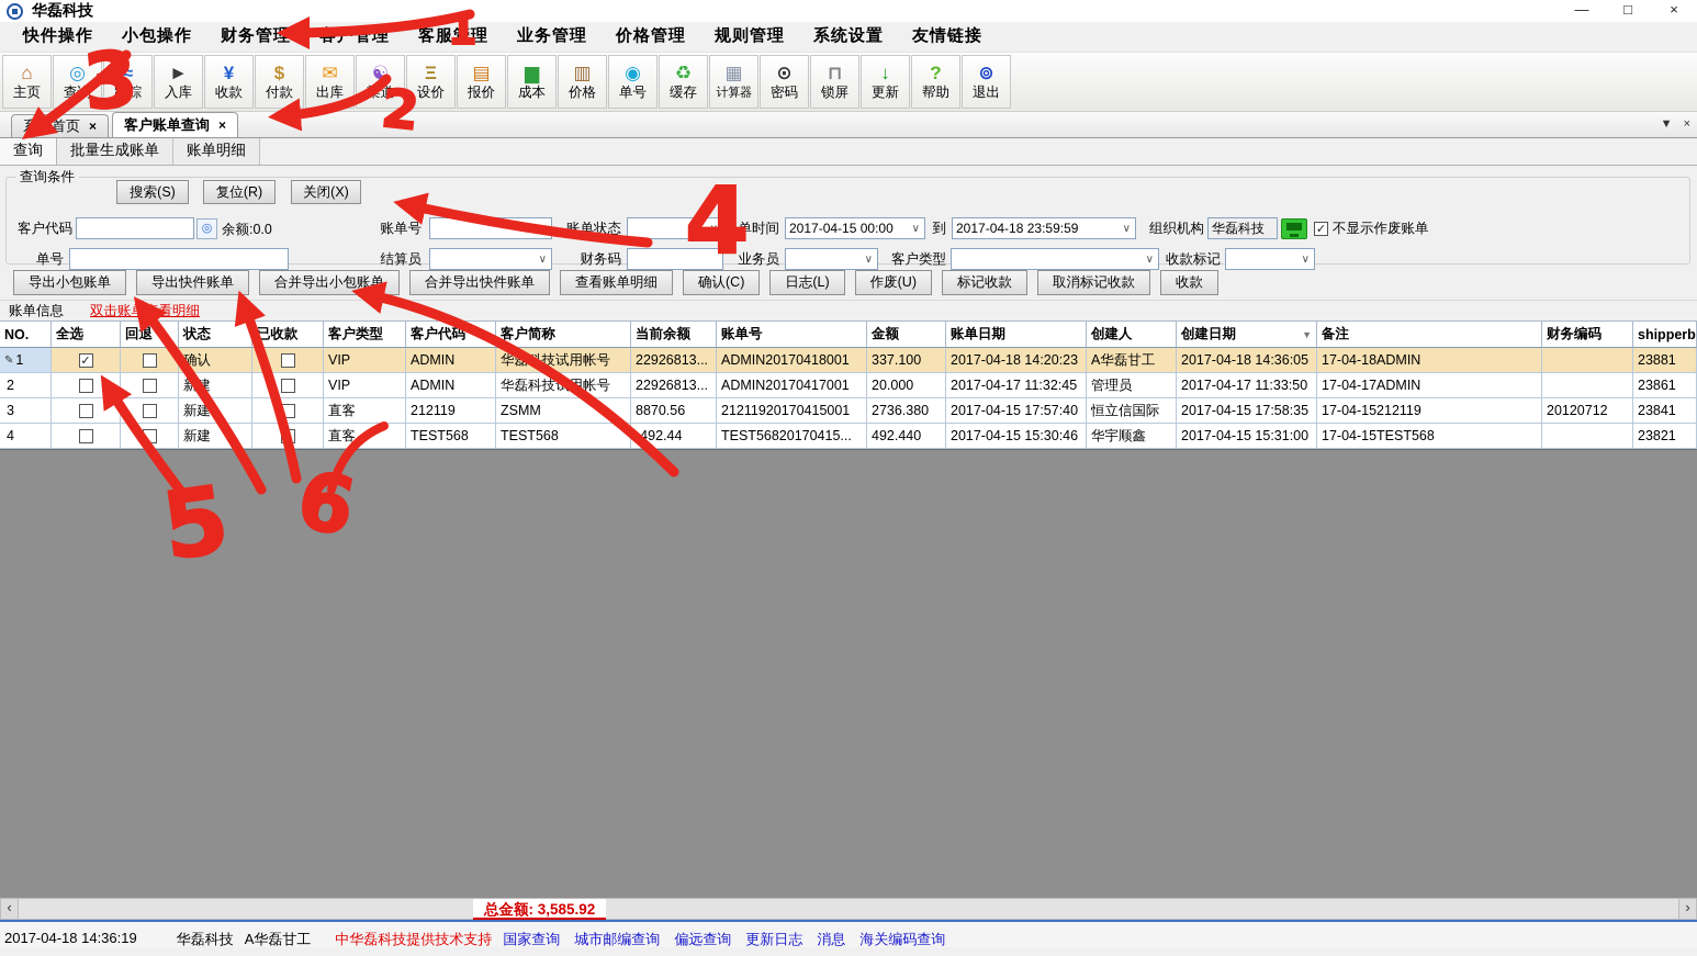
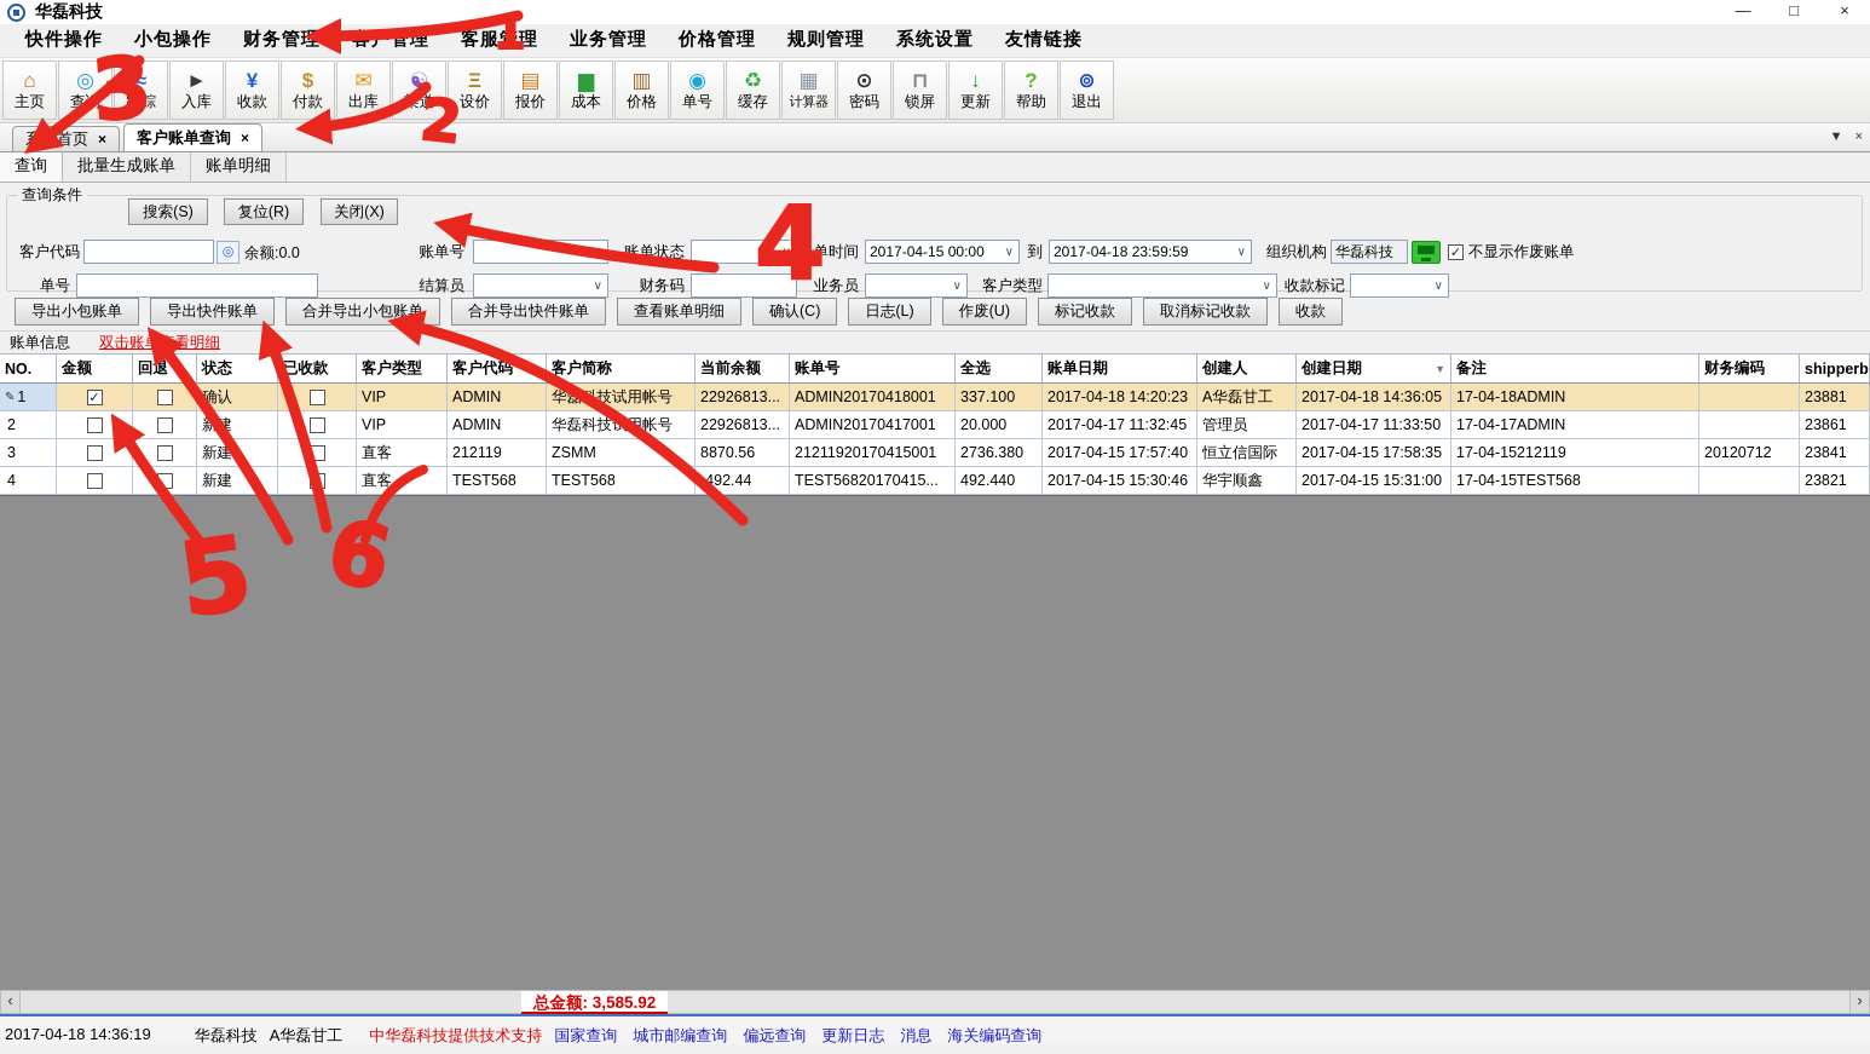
  华磊科技
  —
  □
  ×
  快件操作
  小包操作
  财务管理
  客服管理
  业务管理
  价格管理
  规则管理
  系统设置
  友情链接
  ⌂
  主页
  ◎
  ≈
  跟踪
  ►
  入库
  ¥
  收款
  $
  付款
  ✉
  出库
  ☯
  Ξ
  设价
  ▤
  报价
  ▆
  成本
  ▥
  价格
  ◉
  单号
  ♻
  缓存
  ▦
  计算器
  ⊙
  密码
  ⊓
  锁屏
  ↓
  更新
  ?
  帮助
  ⊚
  退出
  系首页
  ×
  客户账单查询
  ×
  ▼
  ×
  查询
  批量生成账单
  账单明细
  查询条件
  搜索(S)
  复位(R)
  关闭(X)
  客户代码
  ◎
  余额:0.0
  账单号
  账单状态
  ∨
  账单时间
  2017-04-15 00:00
  ∨
  到
  2017-04-18 23:59:59
  ∨
  组织机构
  华磊科技
  ✓
  不显示作废账单
  单号
  结算员
  ∨
  财务码
  业务员
  ∨
  客户类型
  ∨
  收款标记
  ∨
  导出小包账单
  导出快件账单
  合并导出小包账单
  合并导出快件账单
  查看账单明细
  确认(C)
  日志(L)
  作废(U)
  标记收款
  取消标记收款
  收款
  账单信息
  双击账单查看明细
  NO.
- 全选
+ 金额
  回退
  状态
  已收款
  客户类型
  客户代码
  客户简称
  当前余额
  账单号
- 金额
+ 全选
  账单日期
  创建人
  创建日期
  ▼
  备注
  财务编码
  shipperb
  ✎
  1
  ✓
  确认
  VIP
  ADMIN
  华技试用帐号
  22926813...
  ADMIN20170418001
  337.100
  2017-04-18 14:20:23
  A华磊甘工
  2017-04-18 14:36:05
  17-04-18ADMIN
  23881
  2
  新建
  VIP
  ADMIN
  华磊科技帐号
  22926813...
  ADMIN20170417001
  20.000
  2017-04-17 11:32:45
  管理员
  2017-04-17 11:33:50
  17-04-17ADMIN
  23861
  3
  新建
  直客
  212119
  ZSMM
  8870.56
  21211920170415001
  2736.380
  2017-04-15 17:57:40
  恒立信国际
  2017-04-15 17:58:35
  17-04-15212119
  20120712
  23841
  4
  新建
  直客
  TEST568
  TEST568
  492.44
  TEST56820170415...
  492.440
  2017-04-15 15:30:46
  华宇顺鑫
  2017-04-15 15:31:00
  17-04-15TEST568
  23821
  ‹
  总金额: 3,585.92
  ›
  2017-04-18 14:36:19
  华磊科技
  A华磊甘工
  中华磊科技提供技术支持
  国家查询
  城市邮编查询
  偏远查询
  更新日志
  消息
  海关编码查询
  1
  4
